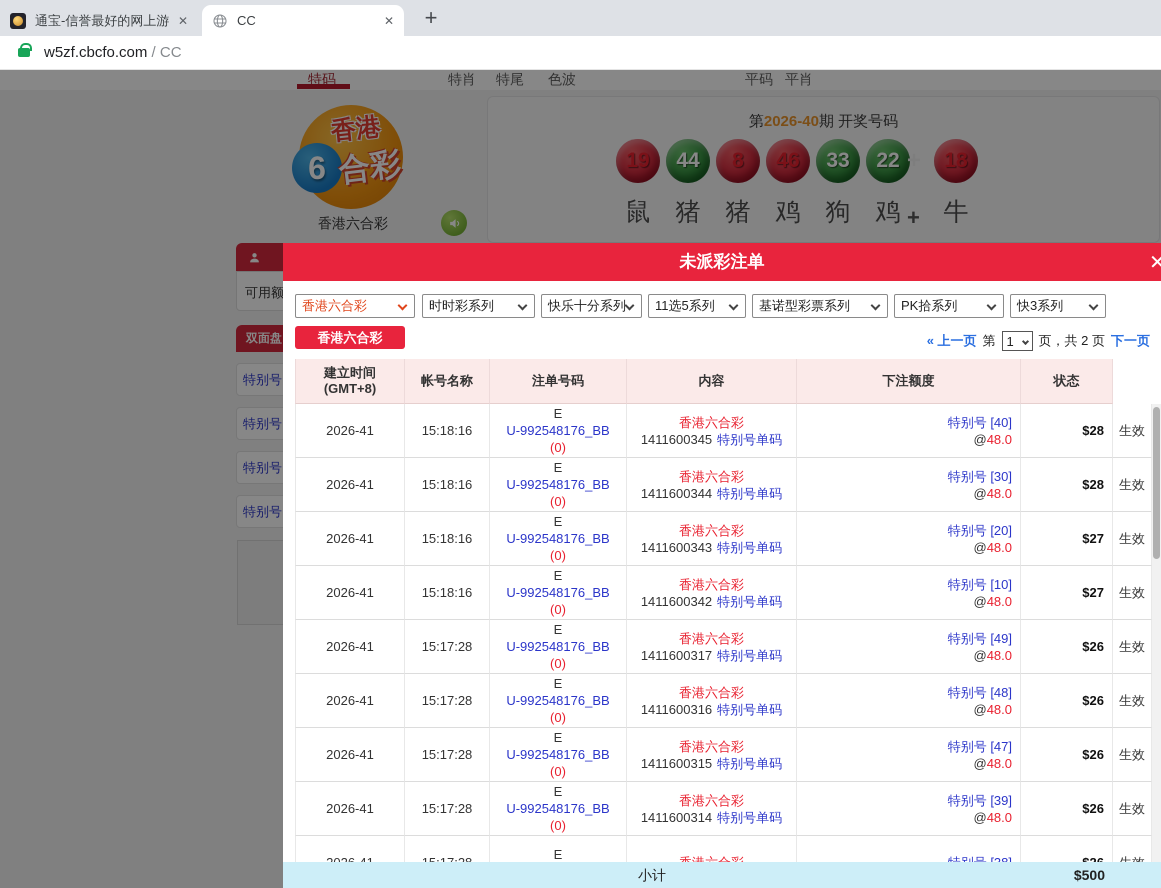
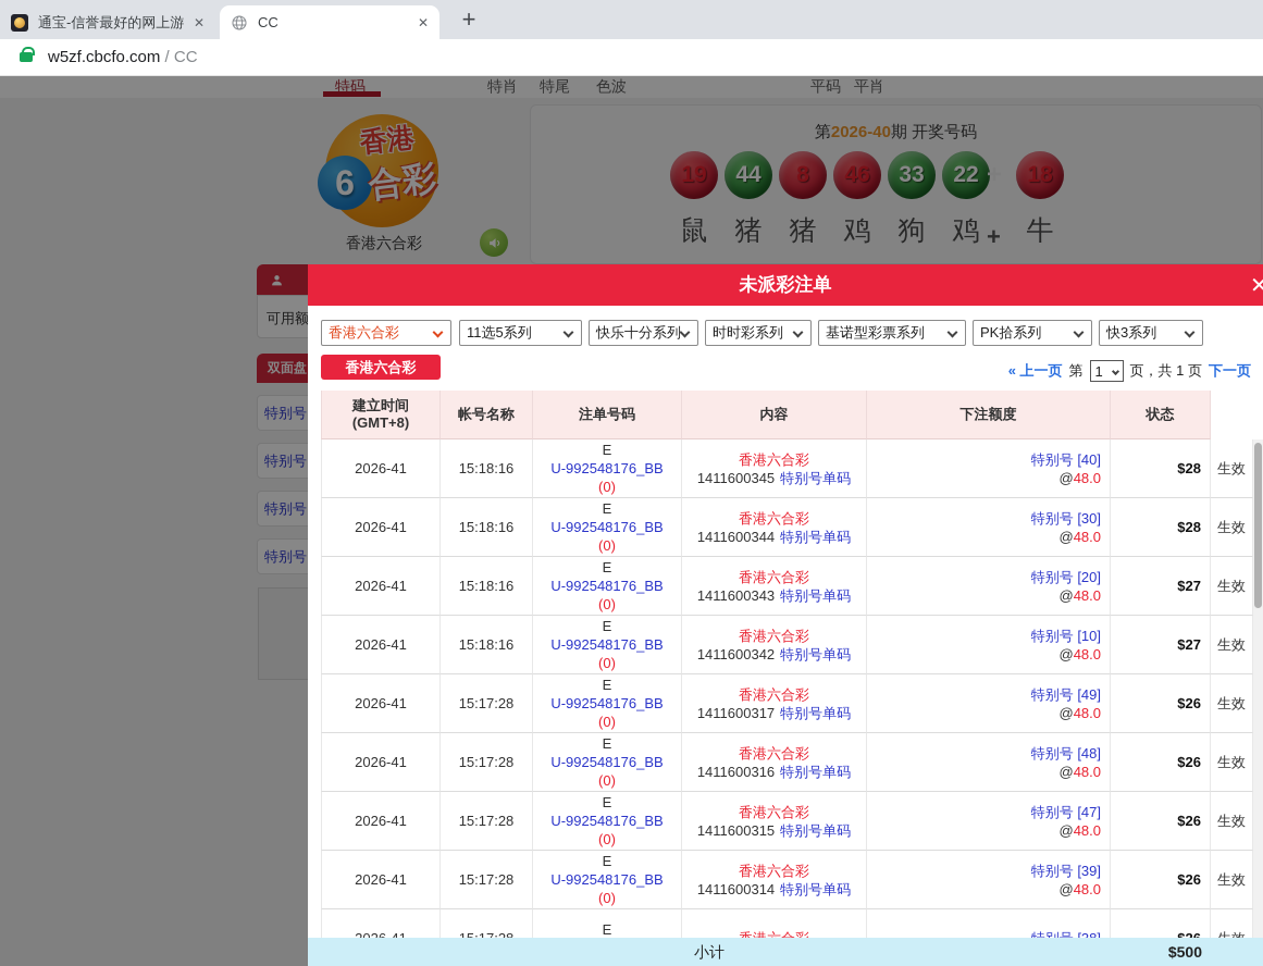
  通宝-信誉最好的网上游
  ✕
  CC
  ✕
  +
  w5zf.cbcfo.com
  / CC
  特码
  特肖
  特尾
  色波
  平码
  平肖
  6
  香港六合彩
  第2026-40期 开奖号码
  19
  鼠
  44
  猪
  8
  猪
  46
  鸡
  33
  狗
  22
  鸡
  18
  牛
  +
  +
  可用额
  双面盘
  特别号
  特别号
  特别号
  特别号
  未派彩注单
  ✕
  香港六合彩
- 时时彩系列
+ 11选5系列
  快乐十分系列
- 11选5系列
+ 时时彩系列
  基诺型彩票系列
  PK拾系列
  快3系列
  香港六合彩
  « 上一页
  第
  1
- 页，共 2 页
+ 页，共 1 页
  下一页
  建立时间
  (GMT+8)
  帐号名称
  注单号码
  内容
  下注额度
  状态
  2026-41
  15:18:16
  E
  U-992548176_BB
  (0)
  香港六合彩
  1411600345
  特别号单码
  特别号 [40]
  @
  48.0
  $28
  生效
  2026-41
  15:18:16
  E
  U-992548176_BB
  (0)
  香港六合彩
  1411600344
  特别号单码
  特别号 [30]
  @
  48.0
  $28
  生效
  2026-41
  15:18:16
  E
  U-992548176_BB
  (0)
  香港六合彩
  1411600343
  特别号单码
  特别号 [20]
  @
  48.0
  $27
  生效
  2026-41
  15:18:16
  E
  U-992548176_BB
  (0)
  香港六合彩
  1411600342
  特别号单码
  特别号 [10]
  @
  48.0
  $27
  生效
  2026-41
  15:17:28
  E
  U-992548176_BB
  (0)
  香港六合彩
  1411600317
  特别号单码
  特别号 [49]
  @
  48.0
  $26
  生效
  2026-41
  15:17:28
  E
  U-992548176_BB
  (0)
  香港六合彩
  1411600316
  特别号单码
  特别号 [48]
  @
  48.0
  $26
  生效
  2026-41
  15:17:28
  E
  U-992548176_BB
  (0)
  香港六合彩
  1411600315
  特别号单码
  特别号 [47]
  @
  48.0
  $26
  生效
  2026-41
  15:17:28
  E
  U-992548176_BB
  (0)
  香港六合彩
  1411600314
  特别号单码
  特别号 [39]
  @
  48.0
  $26
  生效
  E
  小计
  $500
